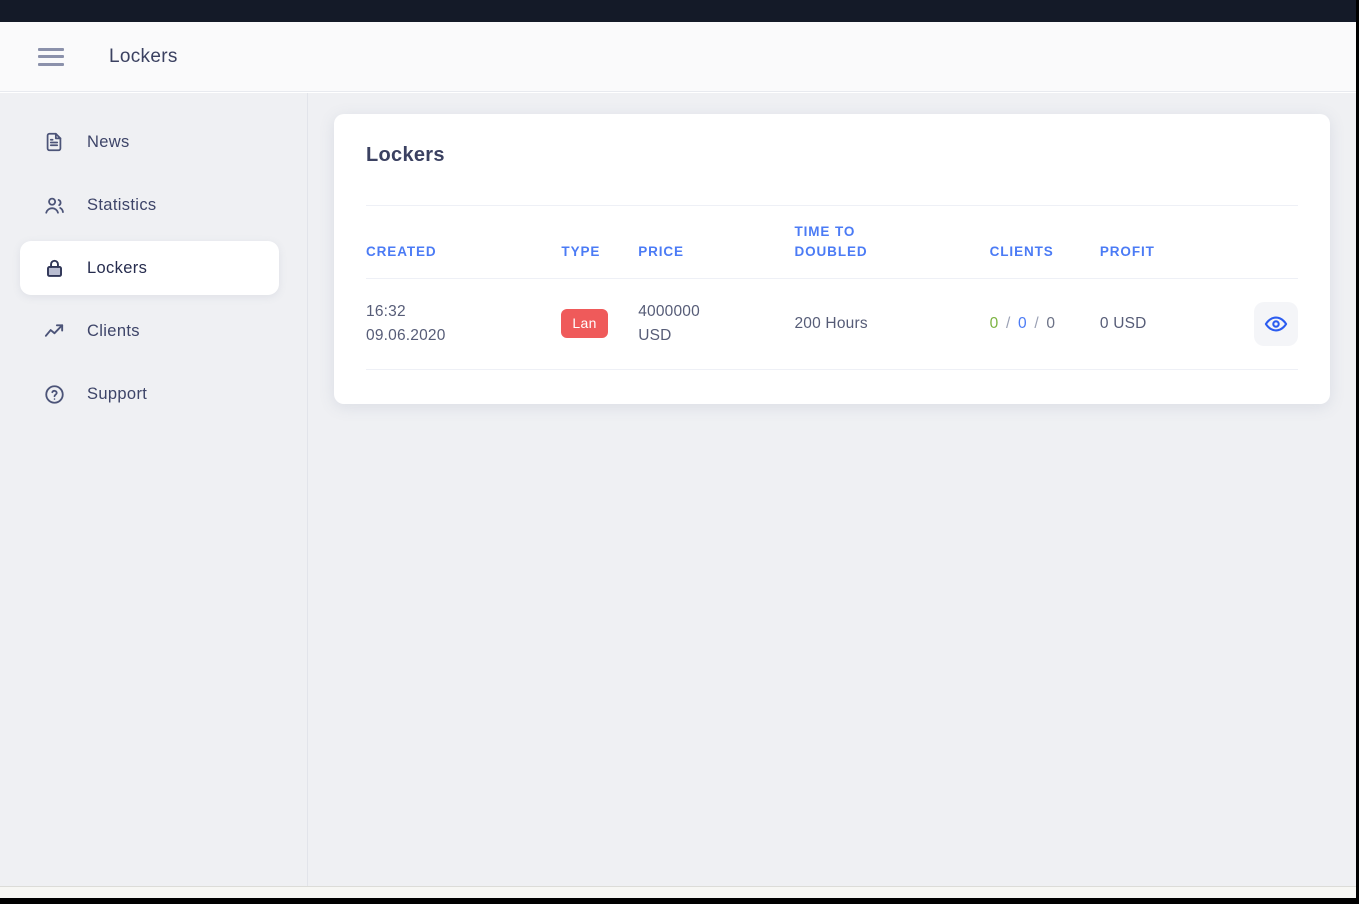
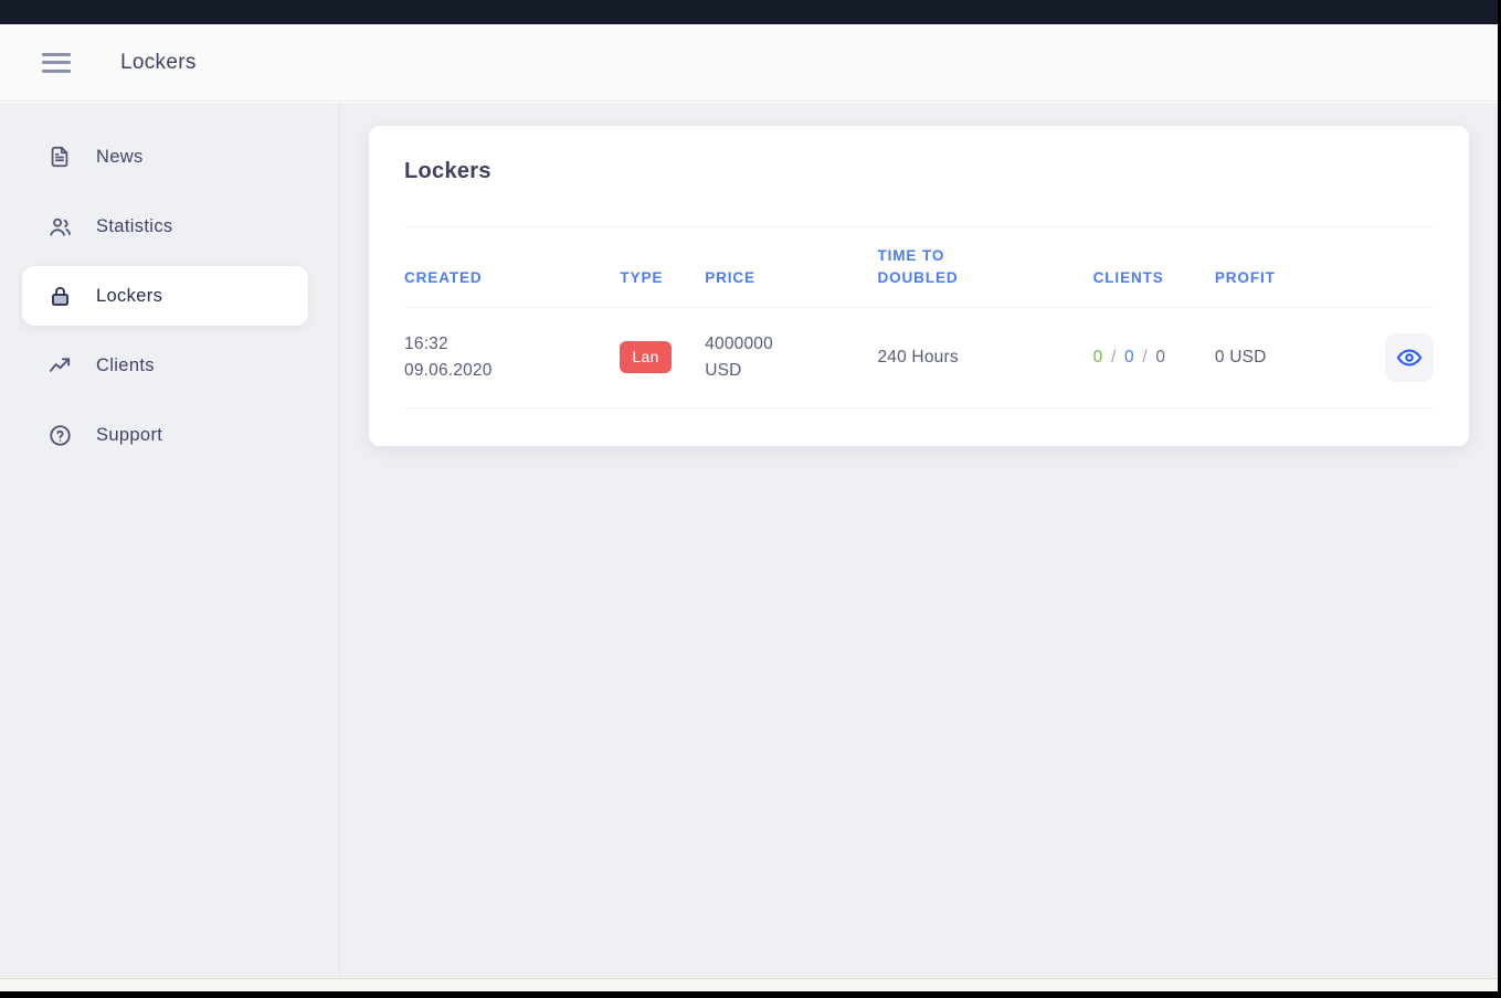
  Lockers
  News
  Statistics
  Lockers
  Clients
  Support
  Lockers
  CREATED	TYPE	PRICE	TIME TO DOUBLED	CLIENTS	PROFIT
- 16:32 09.06.2020	Lan	4000000 USD	200 Hours	0 / 0 / 0	0 USD
+ 16:32 09.06.2020	Lan	4000000 USD	240 Hours	0 / 0 / 0	0 USD
